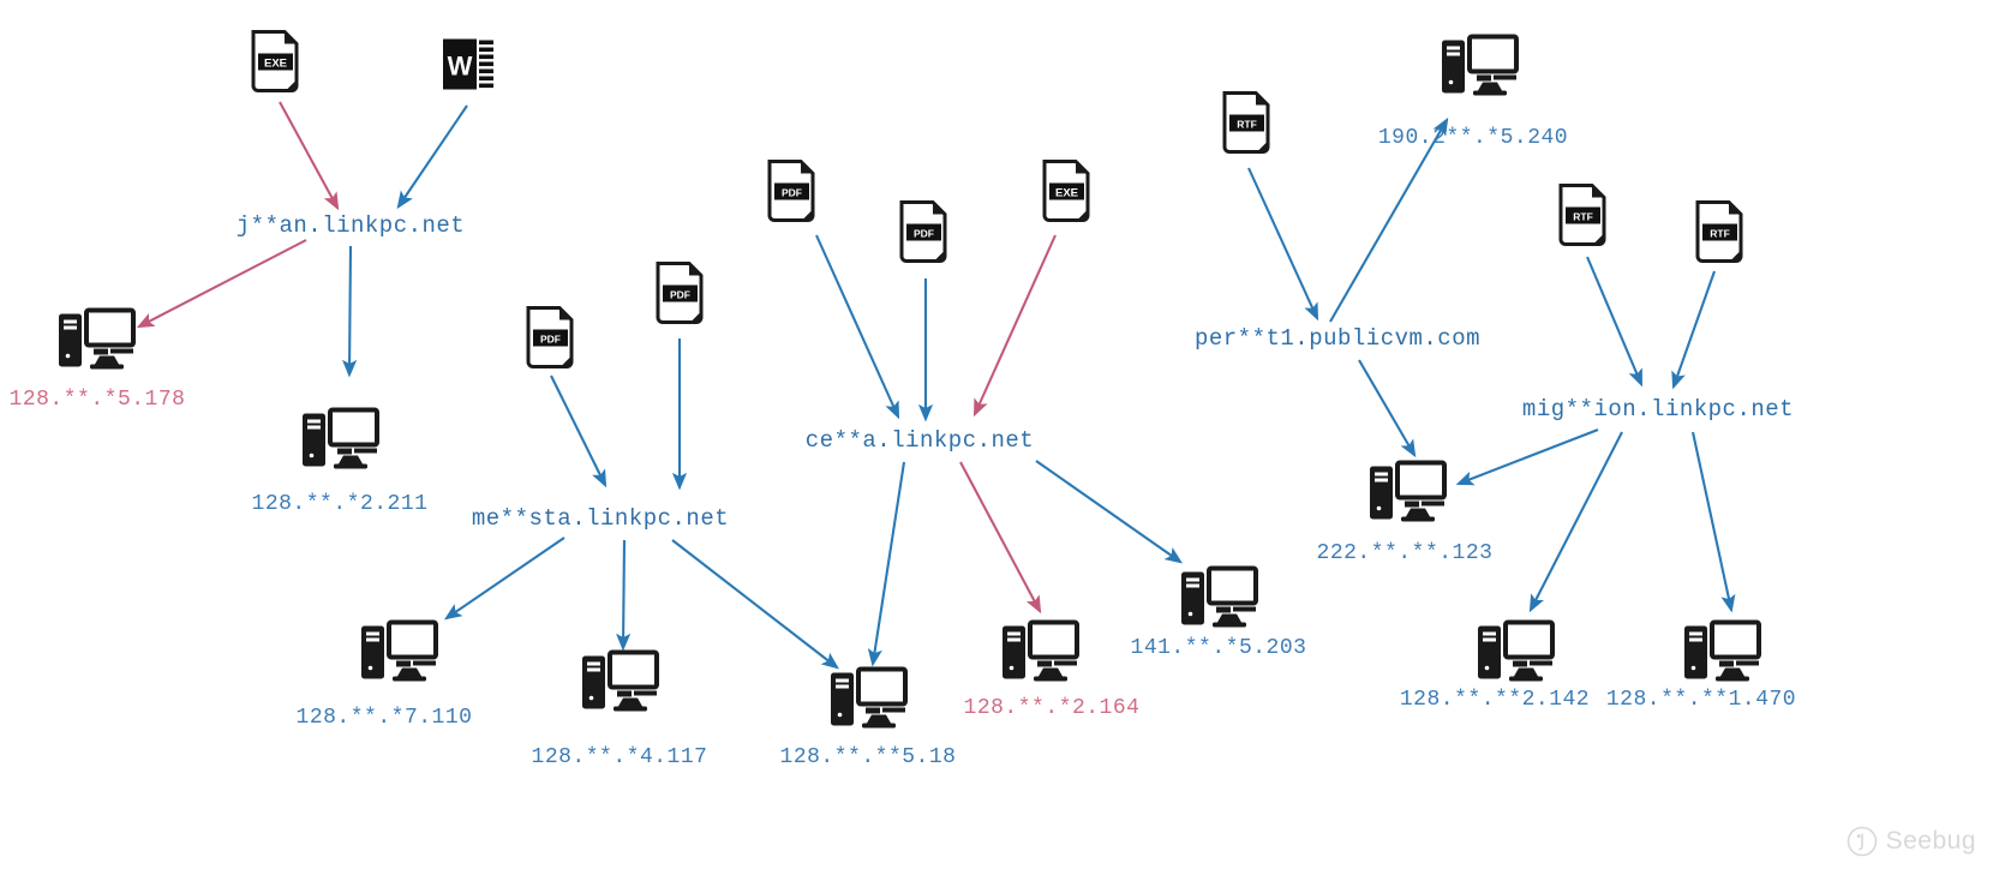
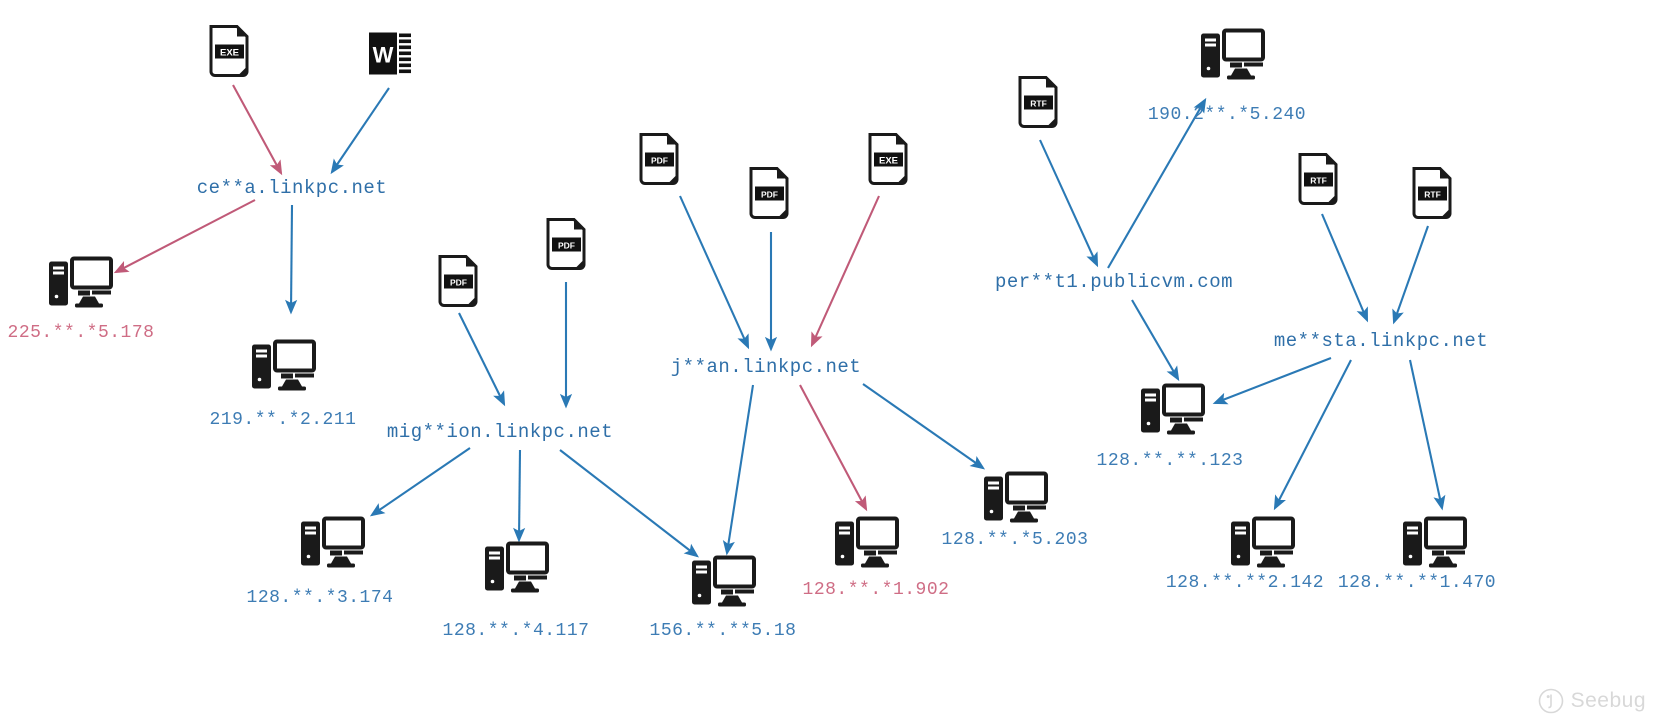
  EXE
  W
  PDF
  PDF
  EXE
  PDF
  PDF
  RTF
  RTF
  RTF
- 128.**.*5.178
+ 225.**.*5.178
- 128.**.*2.211
+ 219.**.*2.211
- 128.**.*7.110
+ 128.**.*3.174
  128.**.*4.117
- 128.**.**5.18
+ 156.**.**5.18
- 128.**.*2.164
+ 128.**.*1.902
- 141.**.*5.203
+ 128.**.*5.203
  190.2**.*5.240
- 222.**.**.123
+ 128.**.**.123
  128.**.**2.142
  128.**.**1.470
- j**an.linkpc.net
+ ce**a.linkpc.net
- me**sta.linkpc.net
+ mig**ion.linkpc.net
- ce**a.linkpc.net
+ j**an.linkpc.net
  per**t1.publicvm.com
- mig**ion.linkpc.net
+ me**sta.linkpc.net
  Seebug
